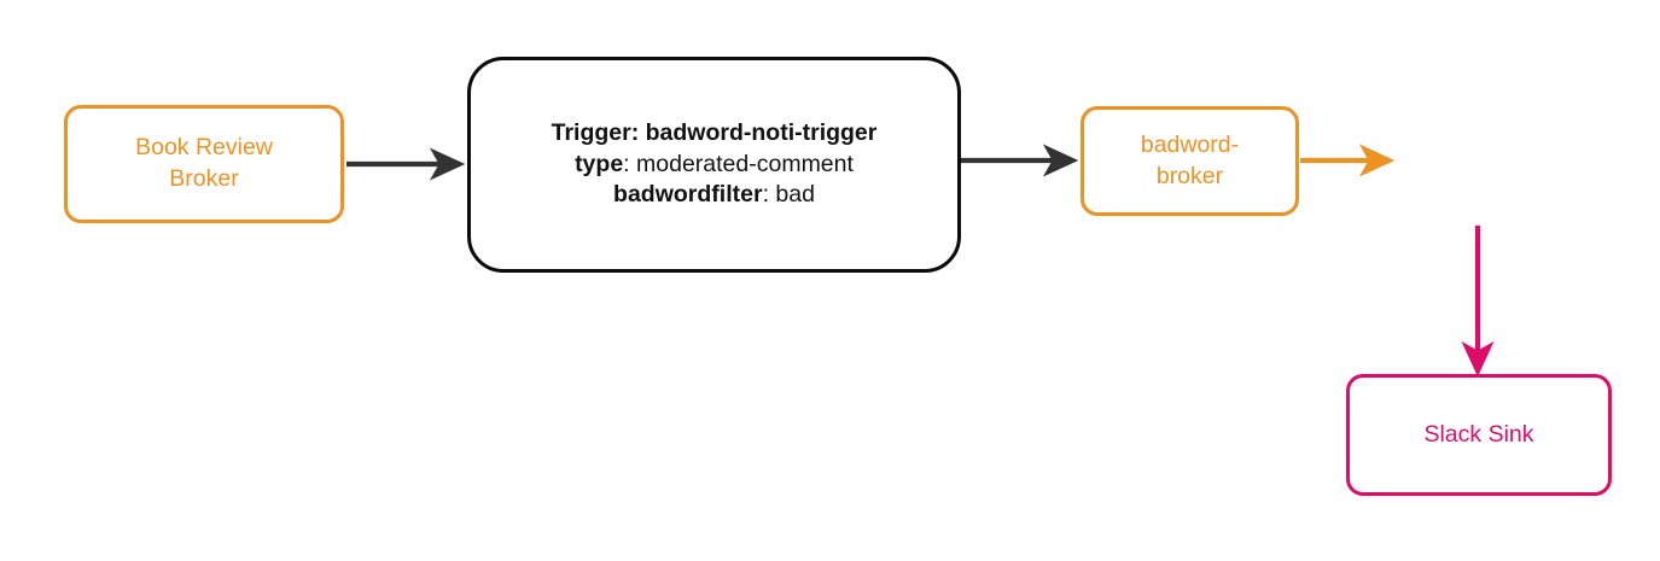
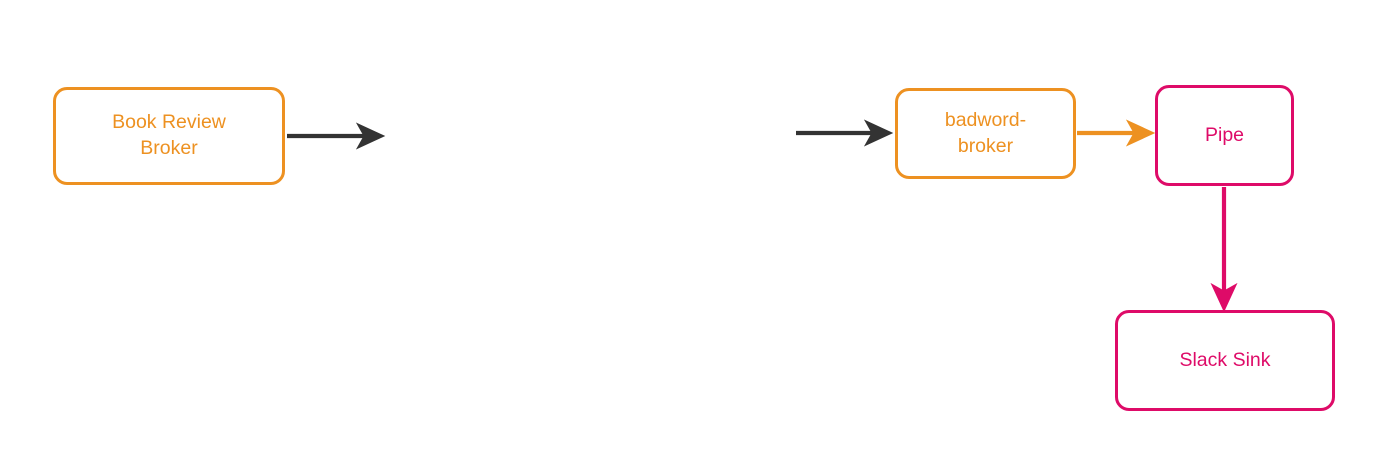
  Book Review
  Broker
- Trigger: badword-noti-trigger
- type: moderated-comment
- badwordfilter: bad
  badword-
  broker
+ Pipe
  Slack Sink
